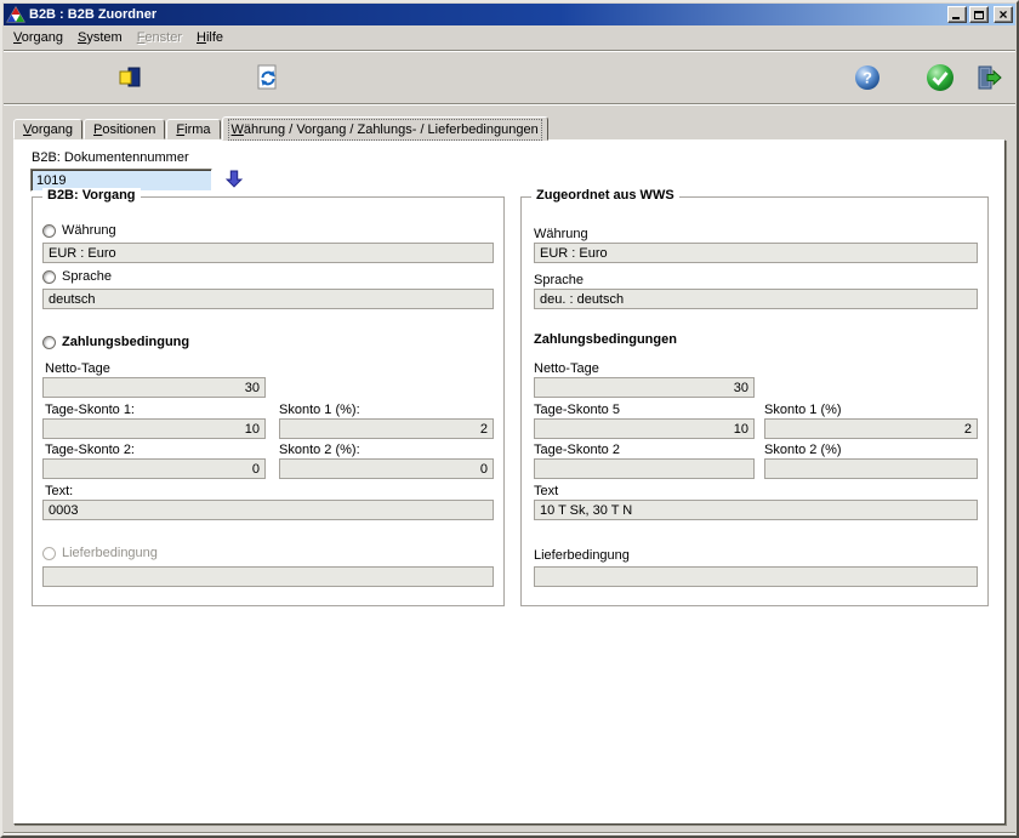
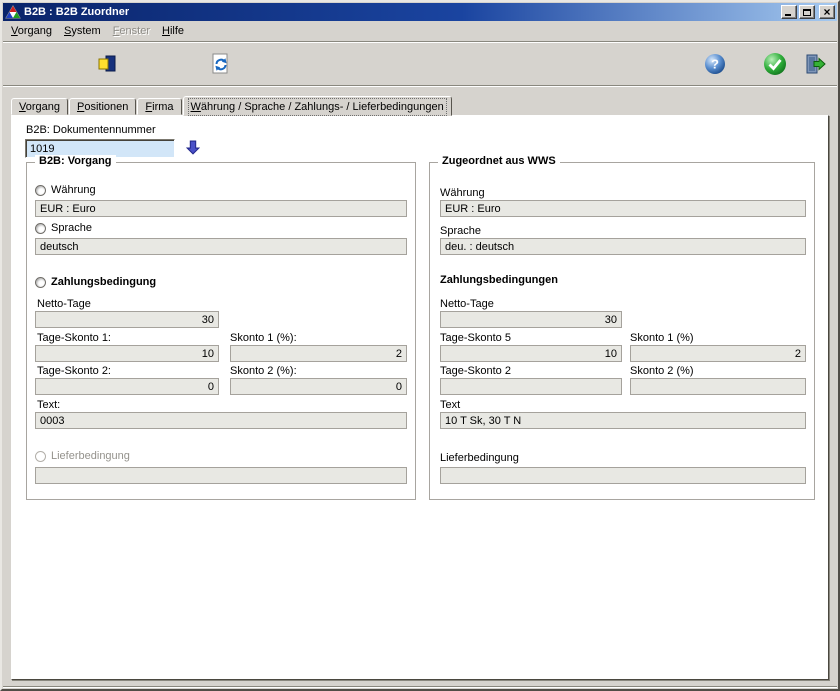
  B2B : B2B Zuordner
  ×
  Vorgang
  System
  Fenster
  Hilfe
  ?
  Vorgang
  Positionen
  Firma
- Währung / Vorgang / Zahlungs- / Lieferbedingungen
+ Währung / Sprache / Zahlungs- / Lieferbedingungen
  B2B: Dokumentennummer
  1019
  B2B: Vorgang
  Währung
  EUR : Euro
  Sprache
  deutsch
  Zahlungsbedingung
  Netto-Tage
  30
  Tage-Skonto 1:
  Skonto 1 (%):
  10
  2
  Tage-Skonto 2:
  Skonto 2 (%):
  0
  0
  Text:
  0003
  Lieferbedingung
  Zugeordnet aus WWS
  Währung
  EUR : Euro
  Sprache
  deu. : deutsch
  Zahlungsbedingungen
  Netto-Tage
  30
  Tage-Skonto 5
  Skonto 1 (%)
  10
  2
  Tage-Skonto 2
  Skonto 2 (%)
  Text
  10 T Sk, 30 T N
  Lieferbedingung
